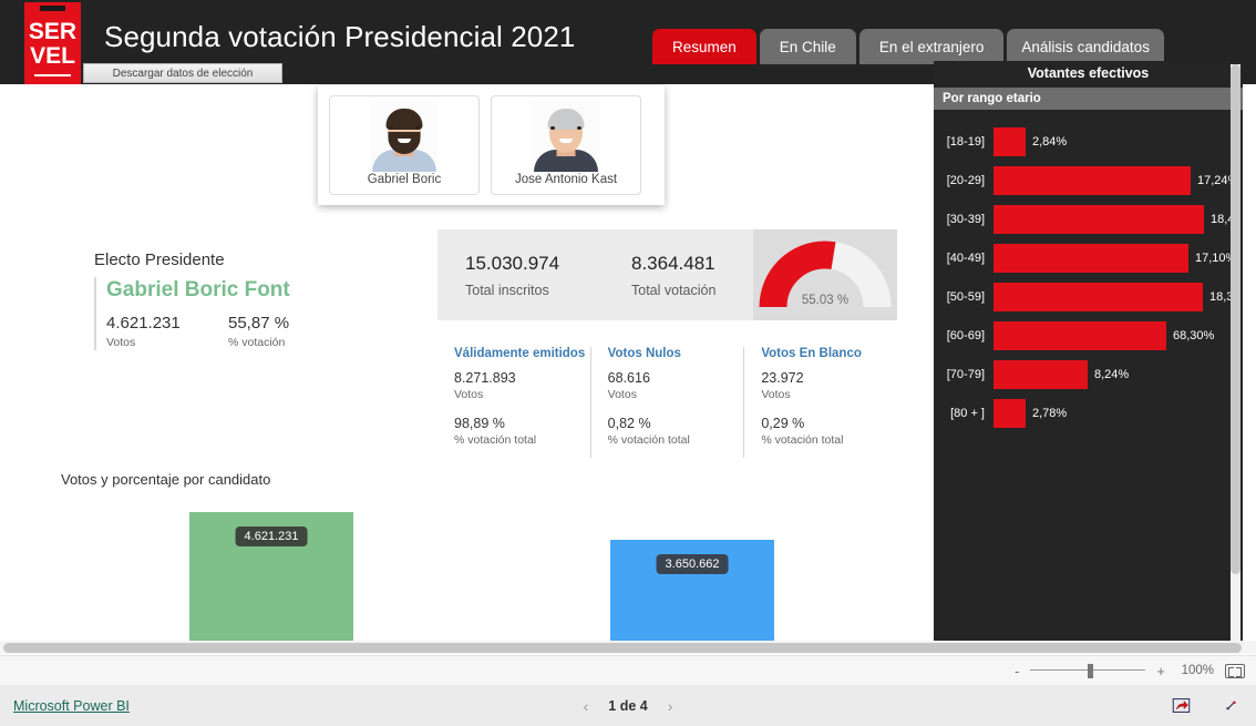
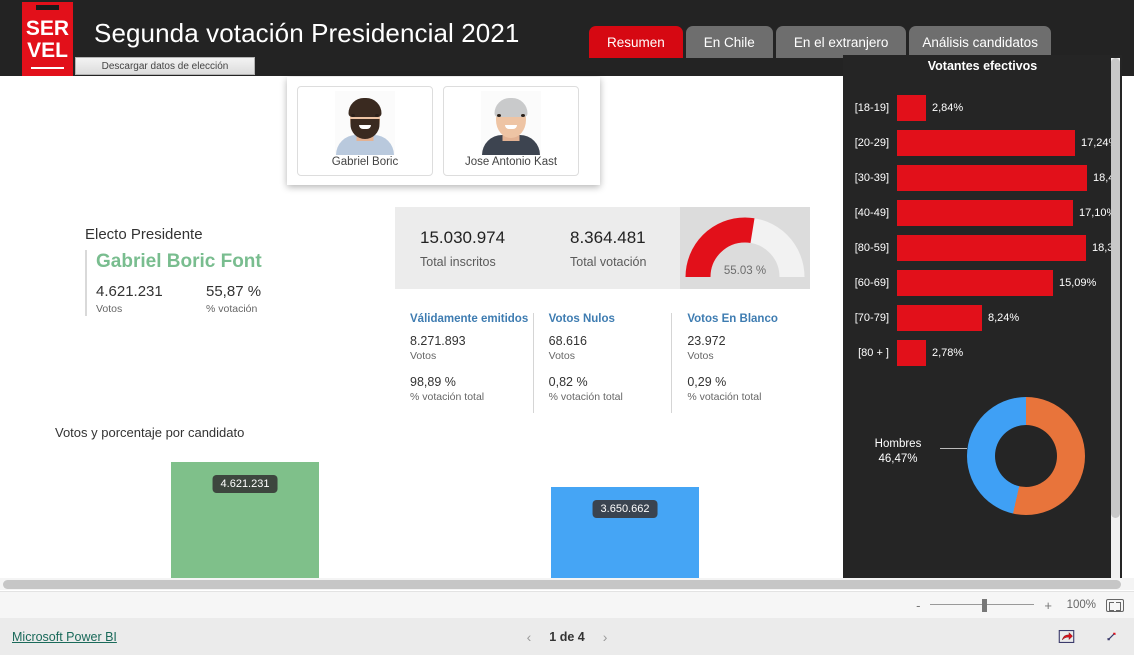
  SER
  VEL
  Segunda votación Presidencial 2021
  Resumen
  En Chile
  En el extranjero
  Análisis candidatos
  Descargar datos de elección
  Gabriel Boric
  Jose Antonio Kast
  Electo Presidente
  Gabriel Boric Font
  4.621.231
  Votos
  55,87 %
  % votación
  15.030.974
  Total inscritos
  8.364.481
  Total votación
  55.03 %
  Válidamente emitidos
  8.271.893
  Votos
  98,89 %
  % votación total
  Votos Nulos
  68.616
  Votos
  0,82 %
  % votación total
  Votos En Blanco
  23.972
  Votos
  0,29 %
  % votación total
  Votos y porcentaje por candidato
  4.621.231
  3.650.662
  Votantes efectivos
- Por rango etario
  [18-19]
  2,84%
  [20-29]
  17,24
  [30-39]
  [40-49]
  17,10
- [50-59]
+ [80-59]
  [60-69]
- 68,30%
+ 15,09%
  [70-79]
  8,24%
  [80 + ]
  2,78%
+ Hombres
+ 46,47%
  -
  +
  100%
  Microsoft Power BI
  ‹
  1 de 4
  ›
